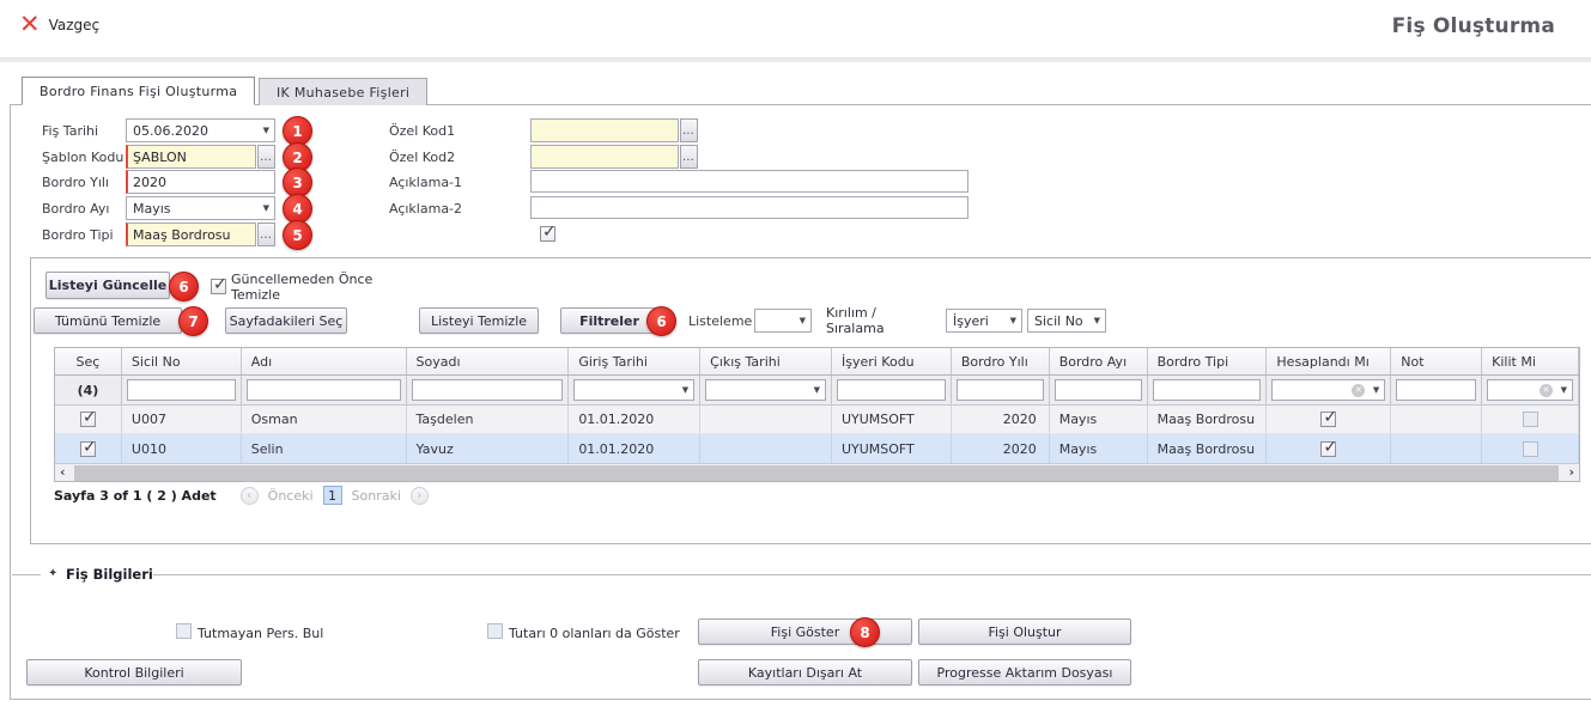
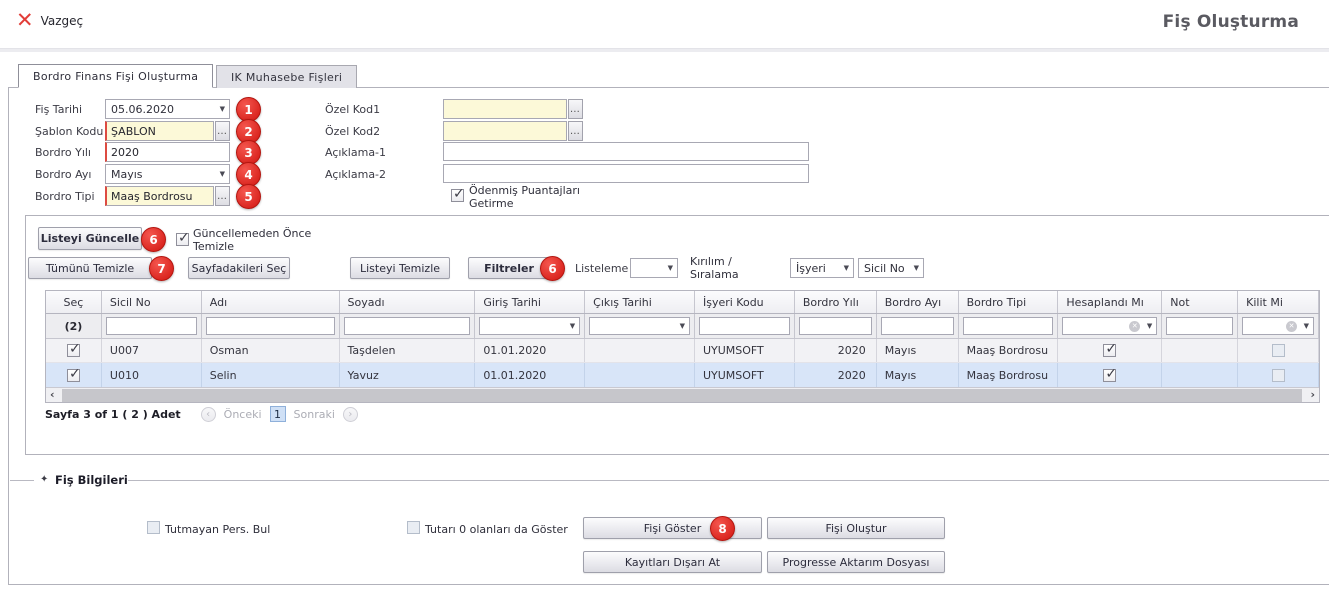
  ✕
  Vazgeç
  Fiş Oluşturma
  Bordro Finans Fişi Oluşturma
  IK Muhasebe Fişleri
  Fiş Tarihi
  05.06.2020
  ▼
  1
  Şablon Kodu
  ŞABLON
  …
  2
  Bordro Yılı
  2020
  3
  Bordro Ayı
  Mayıs
  ▼
  4
  Bordro Tipi
  Maaş Bordrosu
  …
  5
  Özel Kod1
  …
  Özel Kod2
  …
  Açıklama-1
  Açıklama-2
+ Ödenmiş Puantajları Getirme
  Listeyi Güncelle
  6
  Güncellemeden Önce Temizle
  Tümünü Temizle
  7
  Sayfadakileri Seç
  Listeyi Temizle
  Filtreler
  6
  Listeleme
  ▼
  Kırılım / Sıralama
  İşyeri
  ▼
  Sicil No
  ▼
  Seç
  Sicil No
  Adı
  Soyadı
  Giriş Tarihi
  Çıkış Tarihi
  İşyeri Kodu
  Bordro Yılı
  Bordro Ayı
  Bordro Tipi
  Hesaplandı Mı
  Not
  Kilit Mi
- (4)
+ (2)
  ▼
  ▼
  ✕
  ▼
  ✕
  ▼
  U007
  Osman
  Taşdelen
  01.01.2020
  UYUMSOFT
  2020
  Mayıs
  Maaş Bordrosu
  U010
  Selin
  Yavuz
  01.01.2020
  UYUMSOFT
  2020
  Mayıs
  Maaş Bordrosu
  ‹
  ›
  Sayfa 3 of 1 ( 2 ) Adet
  ‹
  Önceki
  1
  Sonraki
  ›
  ✦
  Fiş Bilgileri
  Tutmayan Pers. Bul
  Tutarı 0 olanları da Göster
  Fişi Göster
  8
  Fişi Oluştur
- Kontrol Bilgileri
  Kayıtları Dışarı At
  Progresse Aktarım Dosyası
